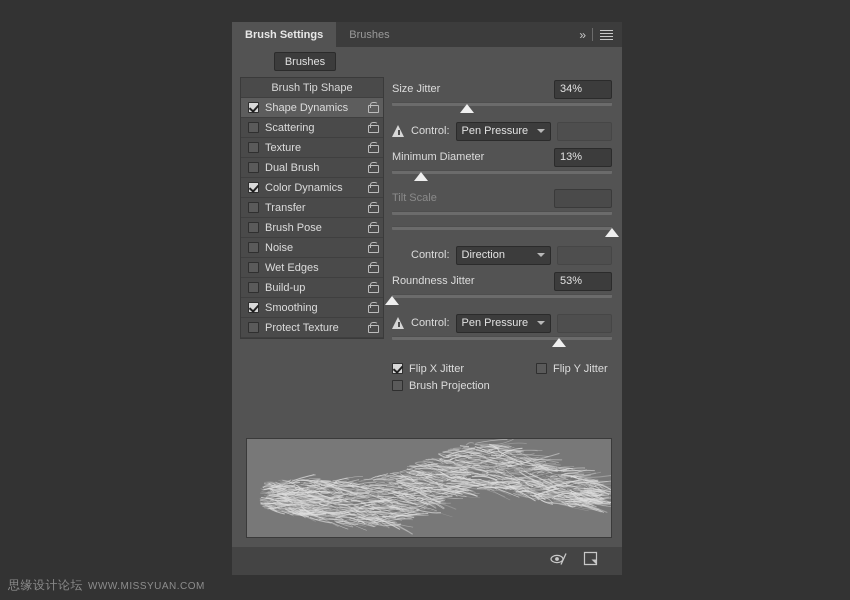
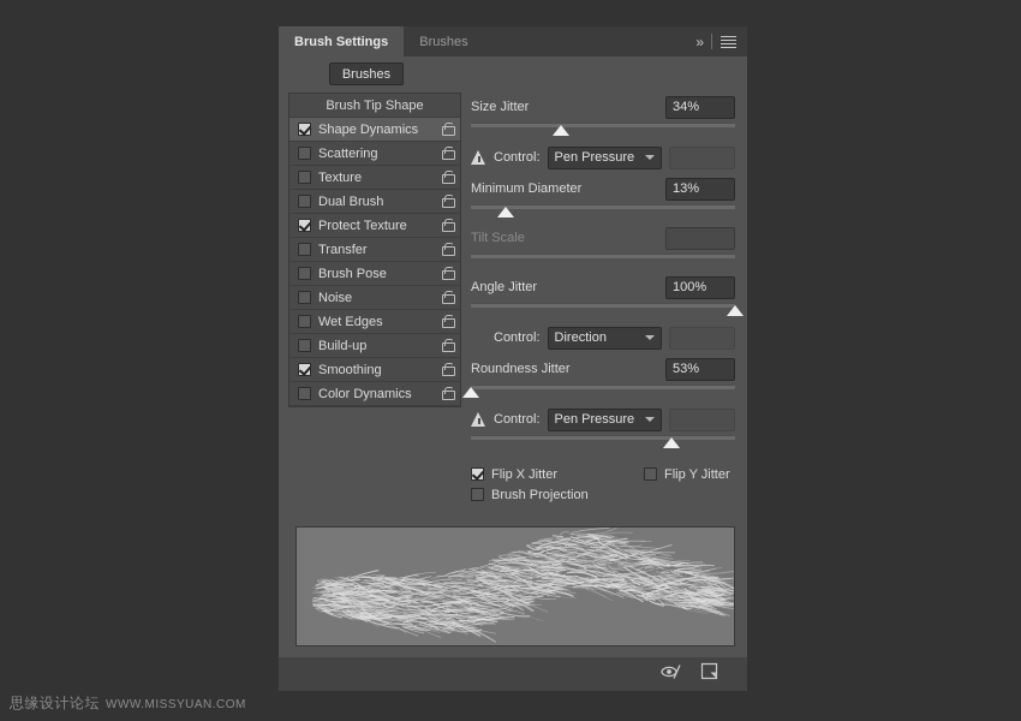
  Brush Settings
  Brushes
  »
  Brushes
  Brush Tip Shape
  Shape Dynamics
  Scattering
  Texture
  Dual Brush
- Color Dynamics
+ Protect Texture
  Transfer
  Brush Pose
  Noise
  Wet Edges
  Build-up
  Smoothing
- Protect Texture
+ Color Dynamics
  Size Jitter
  34%
  Control:
  Pen Pressure
  Minimum Diameter
  13%
  Tilt Scale
+ Angle Jitter
+ 100%
  Control:
  Direction
  Roundness Jitter
  53%
  Control:
  Pen Pressure
  Flip X Jitter
  Flip Y Jitter
  Brush Projection
  思缘设计论坛 WWW.MISSYUAN.COM
